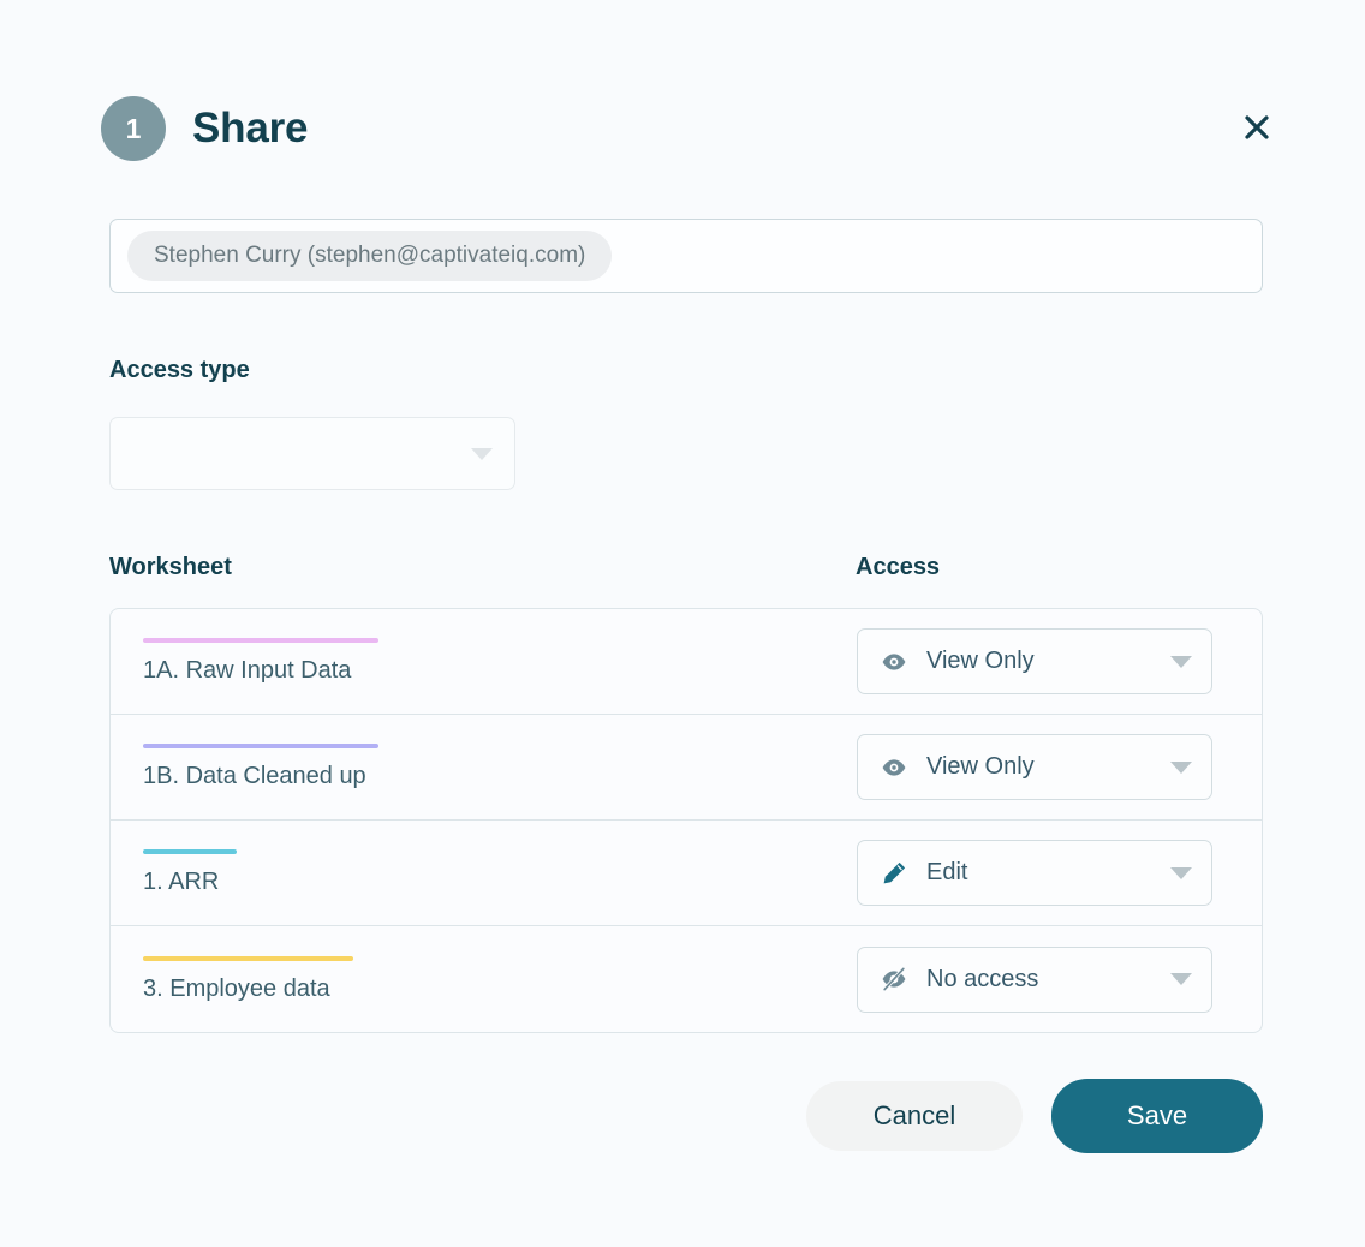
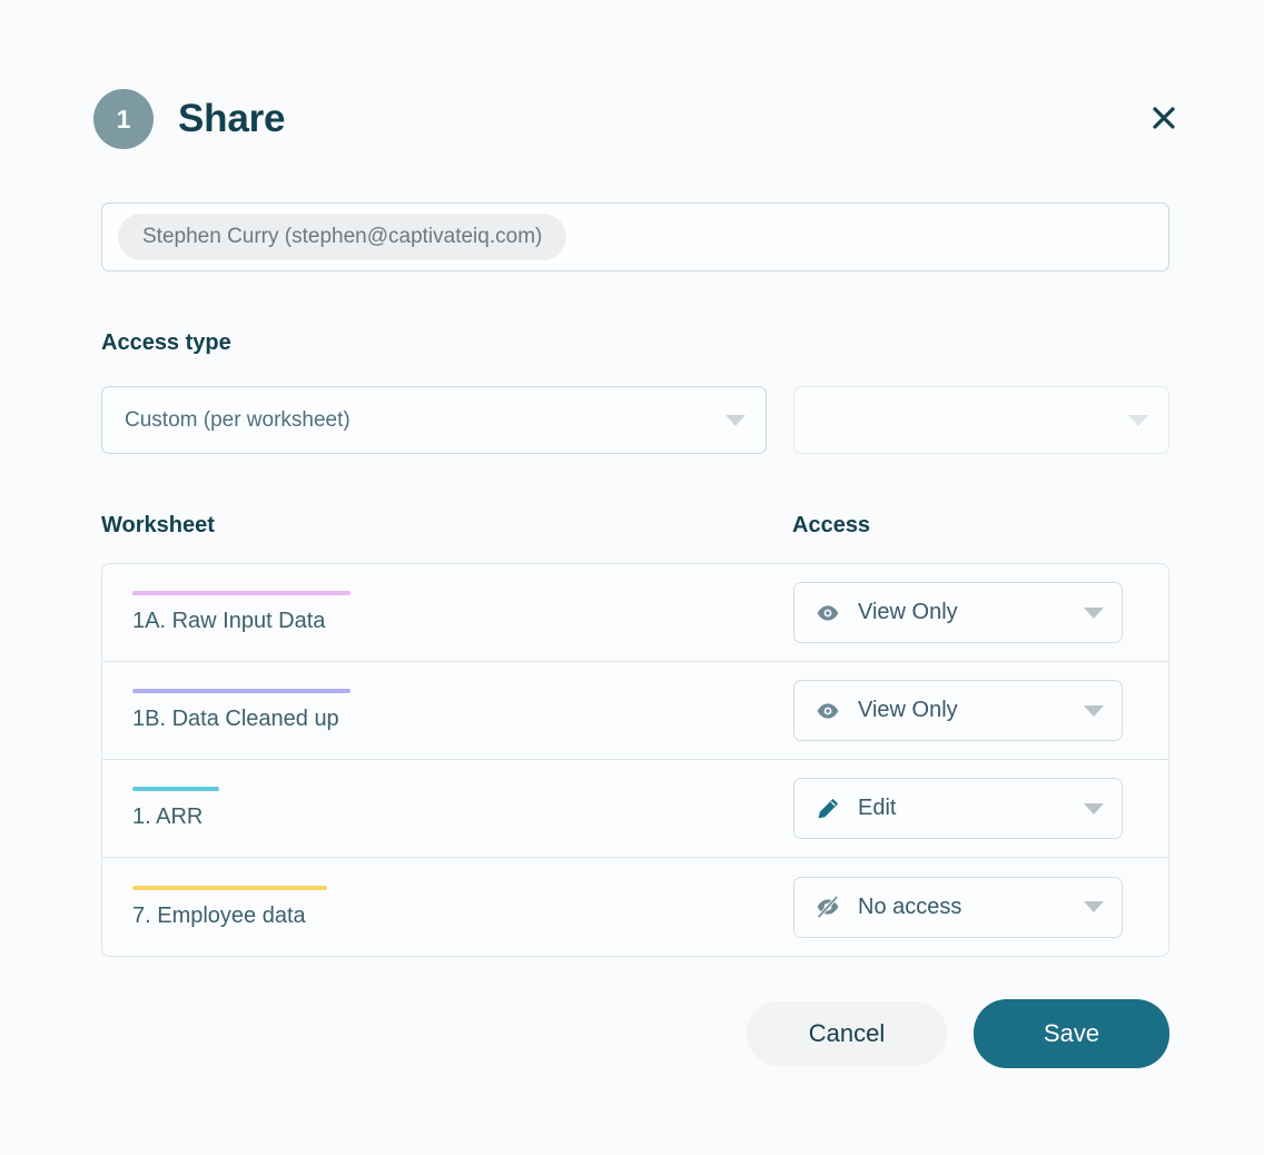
  1
  Share
  Stephen Curry (stephen@captivateiq.com)
  Access type
+ Custom (per worksheet)
  Worksheet
  Access
  1A. Raw Input Data
  View Only
  1B. Data Cleaned up
  View Only
  1. ARR
  Edit
- 3. Employee data
+ 7. Employee data
  No access
  Cancel
  Save
